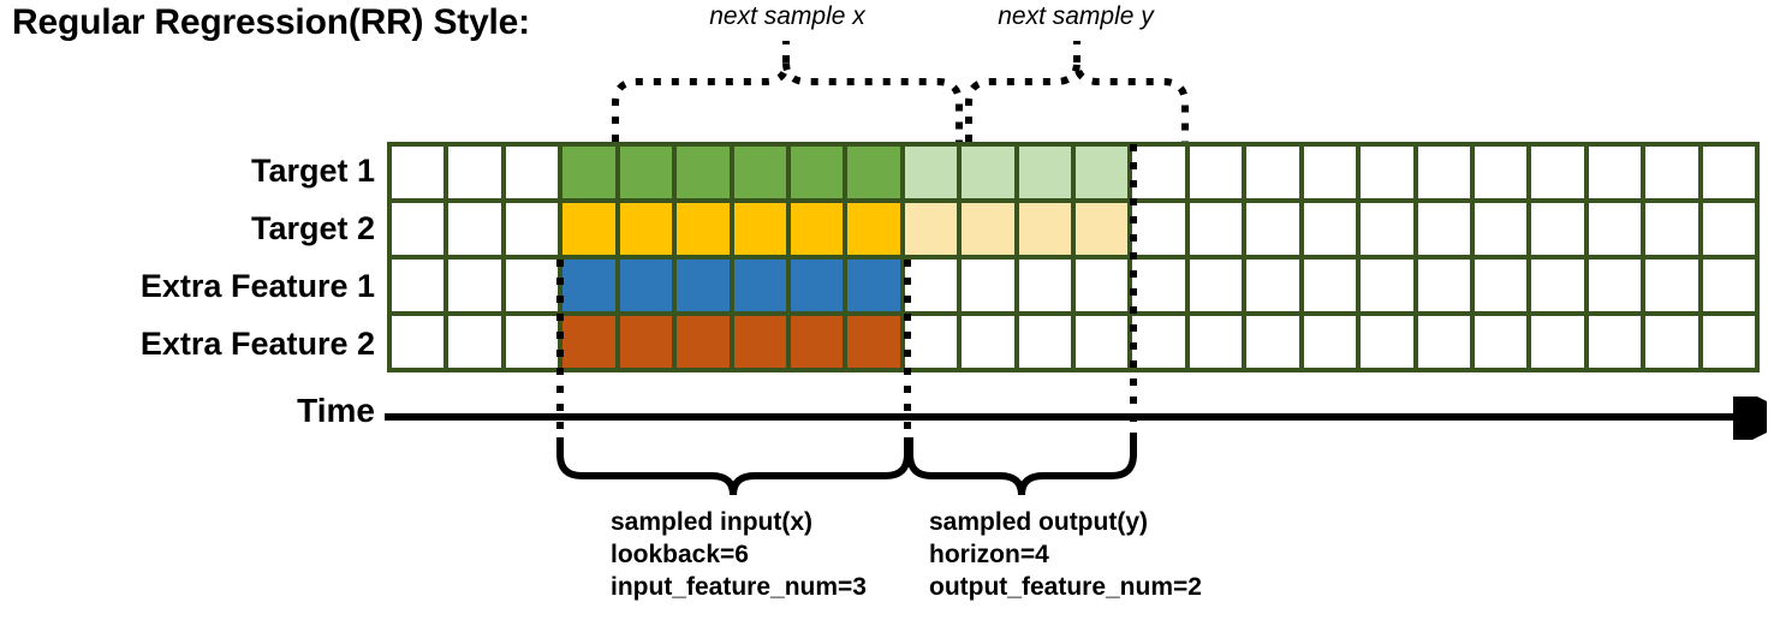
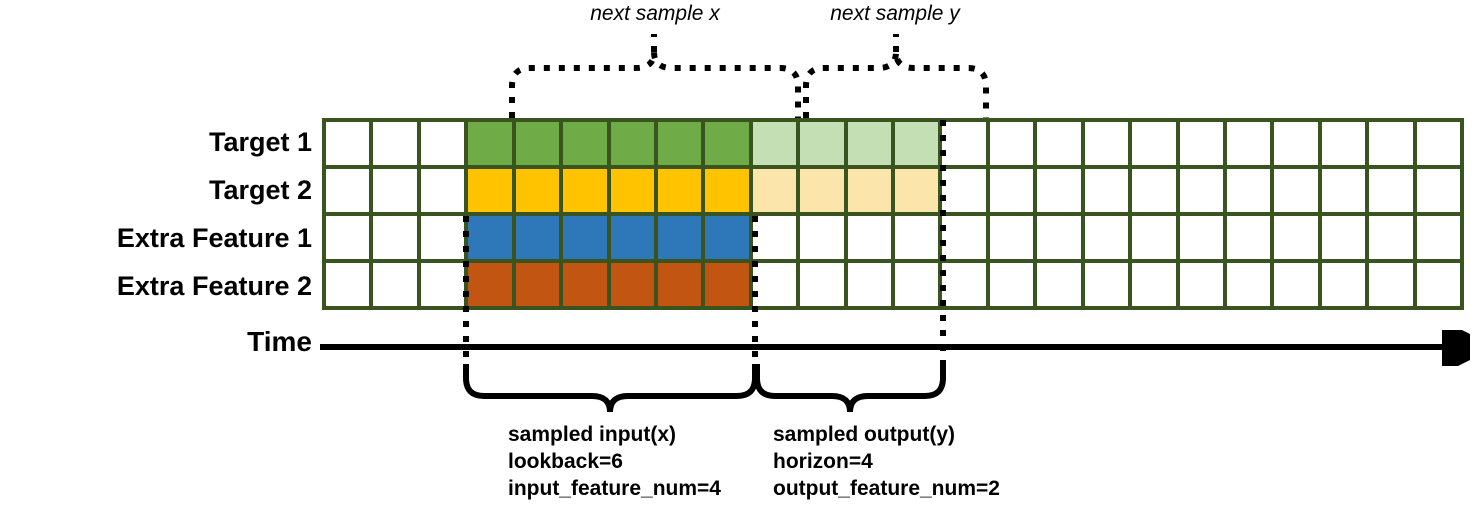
- Regular Regression(RR) Style:
  Target 1
  Target 2
  Extra Feature 1
  Extra Feature 2
  Time
  next sample x
  next sample y
  sampled input(x)
  lookback=6
- input_feature_num=3
+ input_feature_num=4
  sampled output(y)
  horizon=4
  output_feature_num=2
